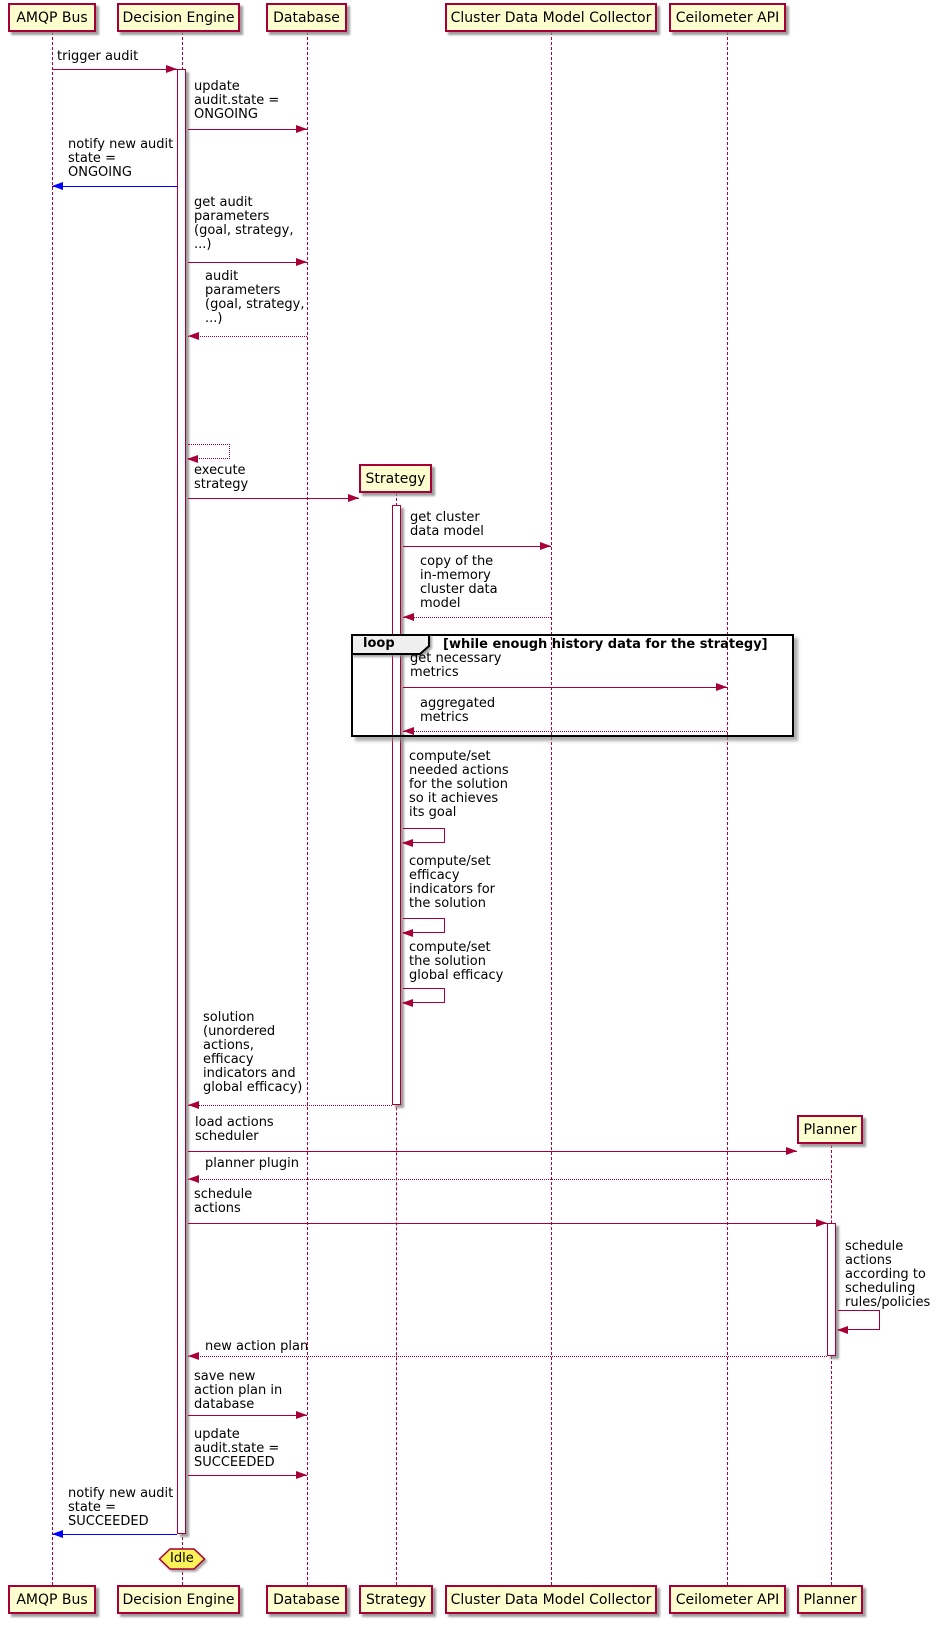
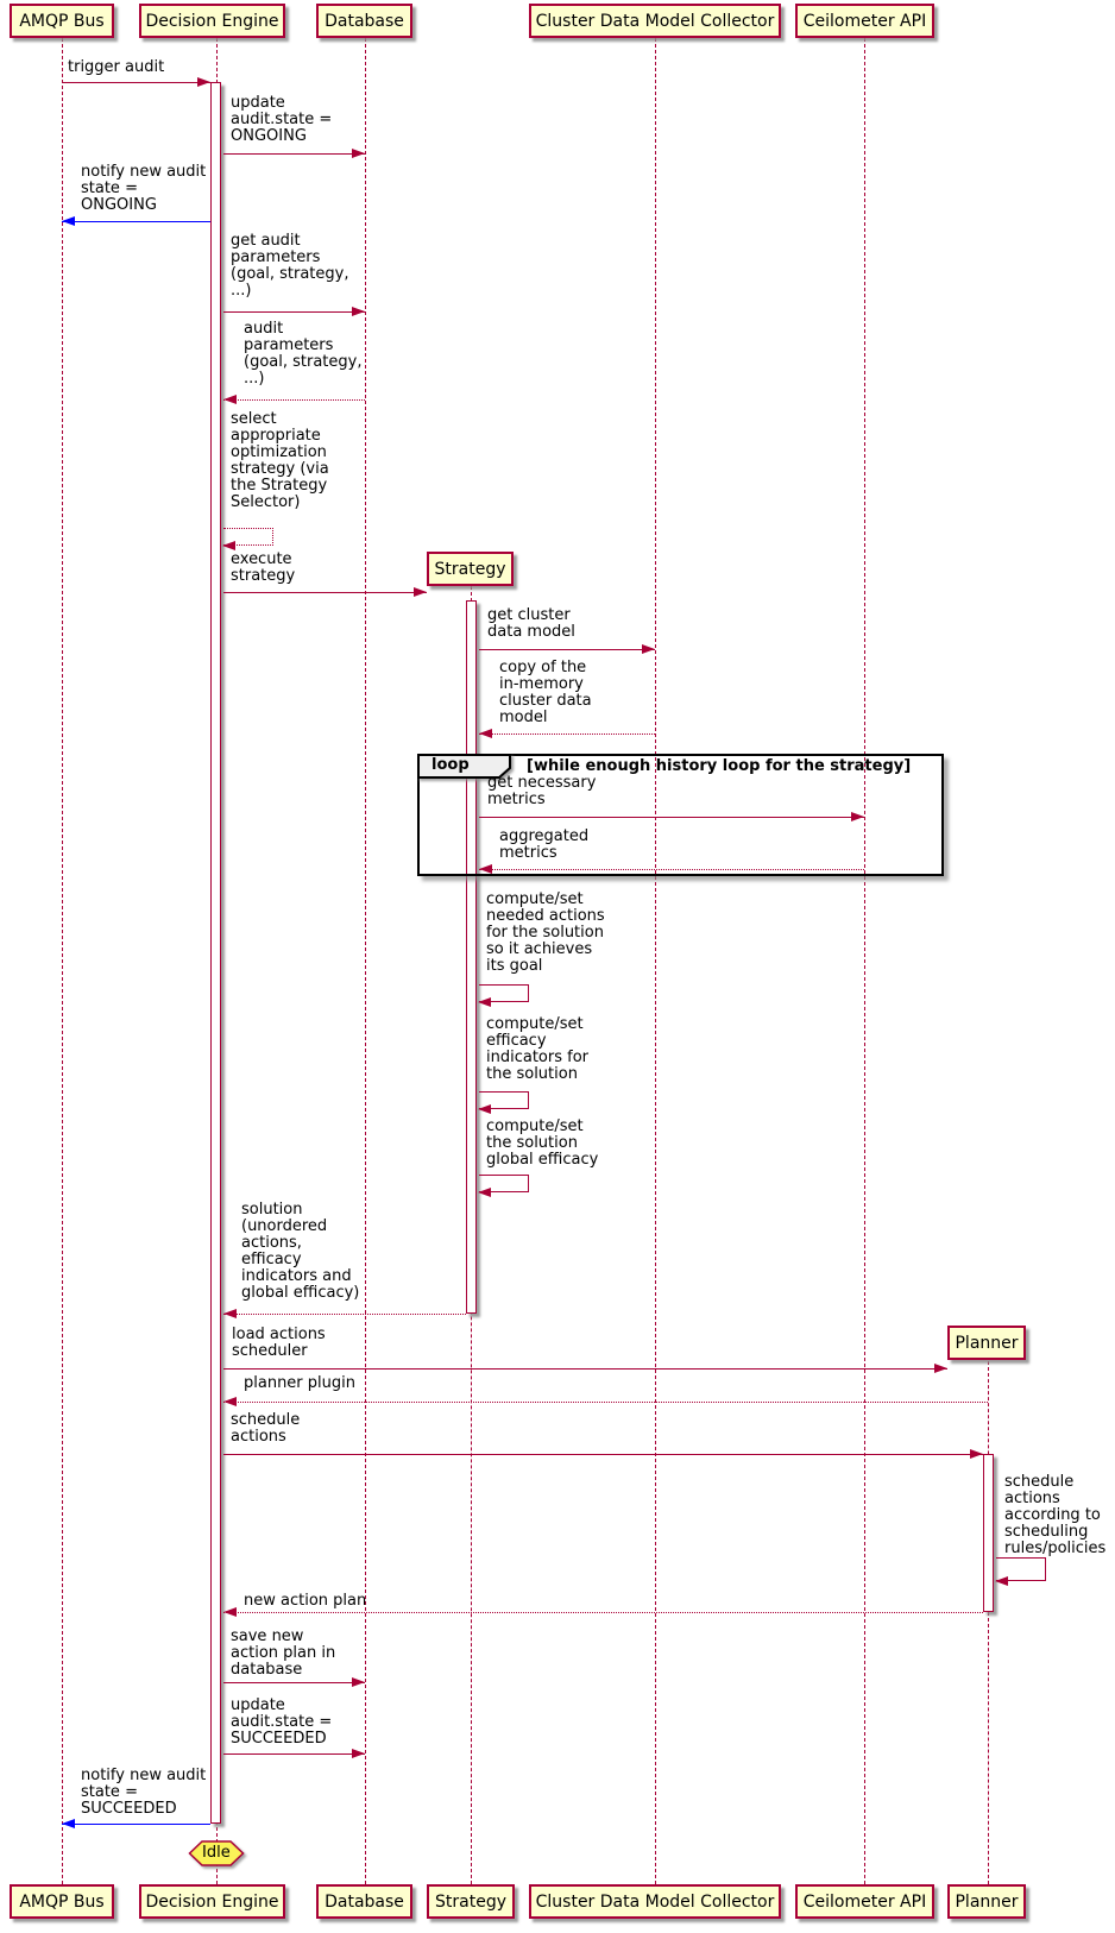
  loop
- [while enough history data for the strategy]
+ [while enough history loop for the strategy]
  trigger audit
  update
  audit.state =
  ONGOING
  notify new audit
  state =
  ONGOING
  get audit
  parameters
  (goal, strategy,
  ...)
  audit
  parameters
  (goal, strategy,
  ...)
+ select
+ appropriate
+ optimization
+ strategy (via
+ the Strategy
+ Selector)
  execute
  strategy
  get cluster
  data model
  copy of the
  in-memory
  cluster data
  model
  get necessary
  metrics
  aggregated
  metrics
  compute/set
  needed actions
  for the solution
  so it achieves
  its goal
  compute/set
  efficacy
  indicators for
  the solution
  compute/set
  the solution
  global efficacy
  solution
  (unordered
  actions,
  efficacy
  indicators and
  global efficacy)
  load actions
  scheduler
  planner plugin
  schedule
  actions
  schedule
  actions
  according to
  scheduling
  rules/policies
  new action plan
  save new
  action plan in
  database
  update
  audit.state =
  SUCCEEDED
  notify new audit
  state =
  SUCCEEDED
  AMQP Bus
  Decision Engine
  Database
  Cluster Data Model Collector
  Ceilometer API
  Strategy
  Planner
  AMQP Bus
  Decision Engine
  Database
  Strategy
  Cluster Data Model Collector
  Ceilometer API
  Planner
  Idle
